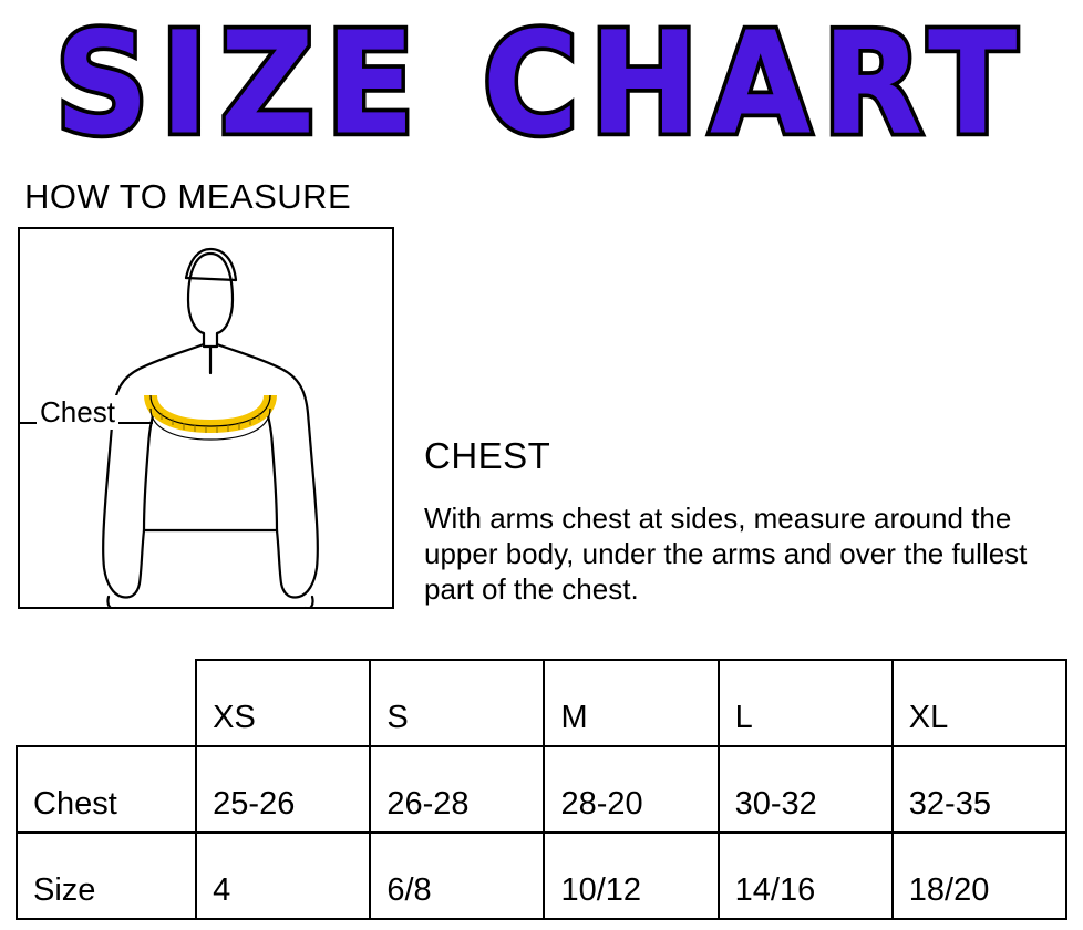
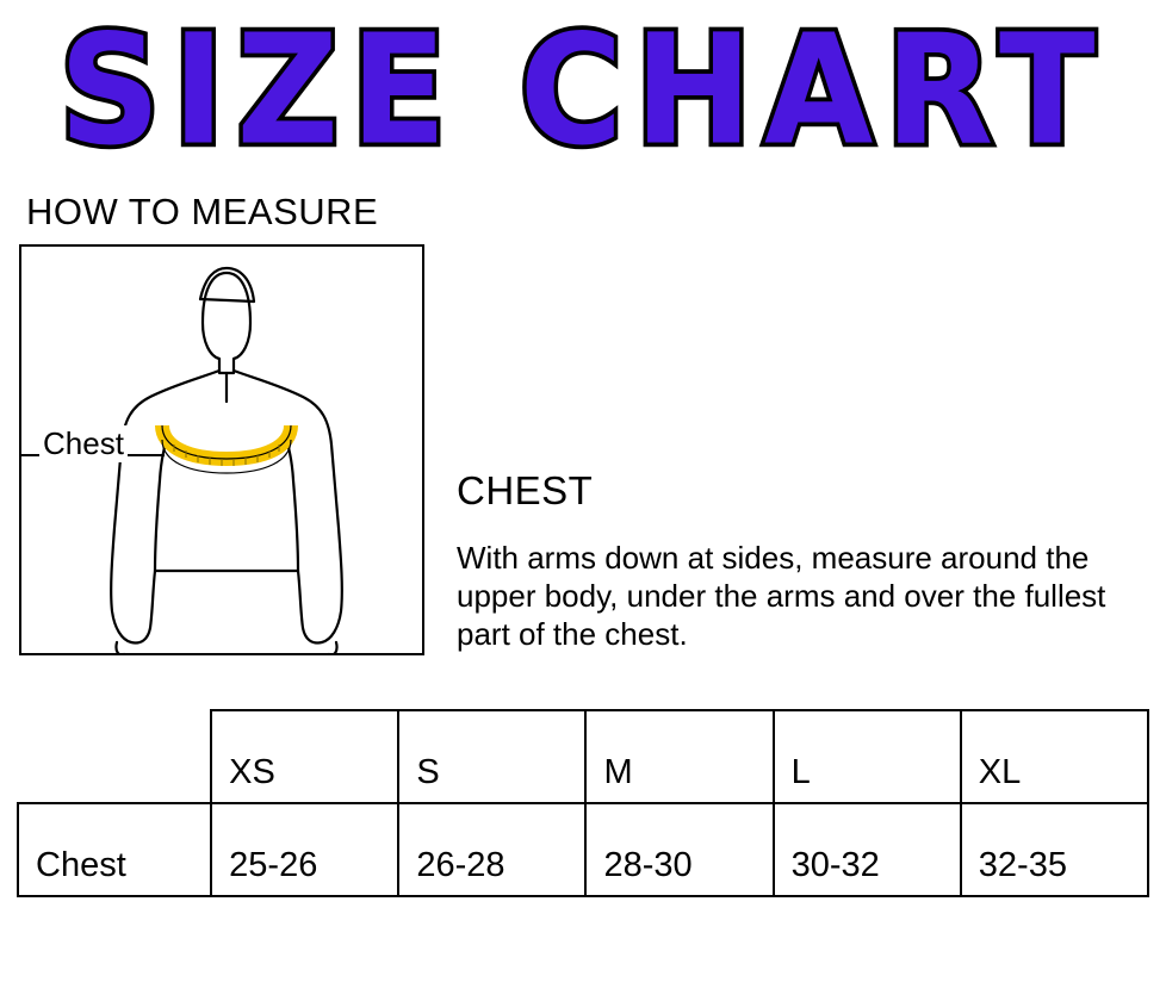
  SIZE CHART
  HOW TO MEASURE
  Chest
  CHEST
- With arms chest at sides, measure around the upper body, under the arms and over the fullest part of the chest.
+ With arms down at sides, measure around the upper body, under the arms and over the fullest part of the chest.
  	XS	S	M	L	XL
- Chest	25-26	26-28	28-20	30-32	32-35
+ Chest	25-26	26-28	28-30	30-32	32-35
- Size	4	6/8	10/12	14/16	18/20
